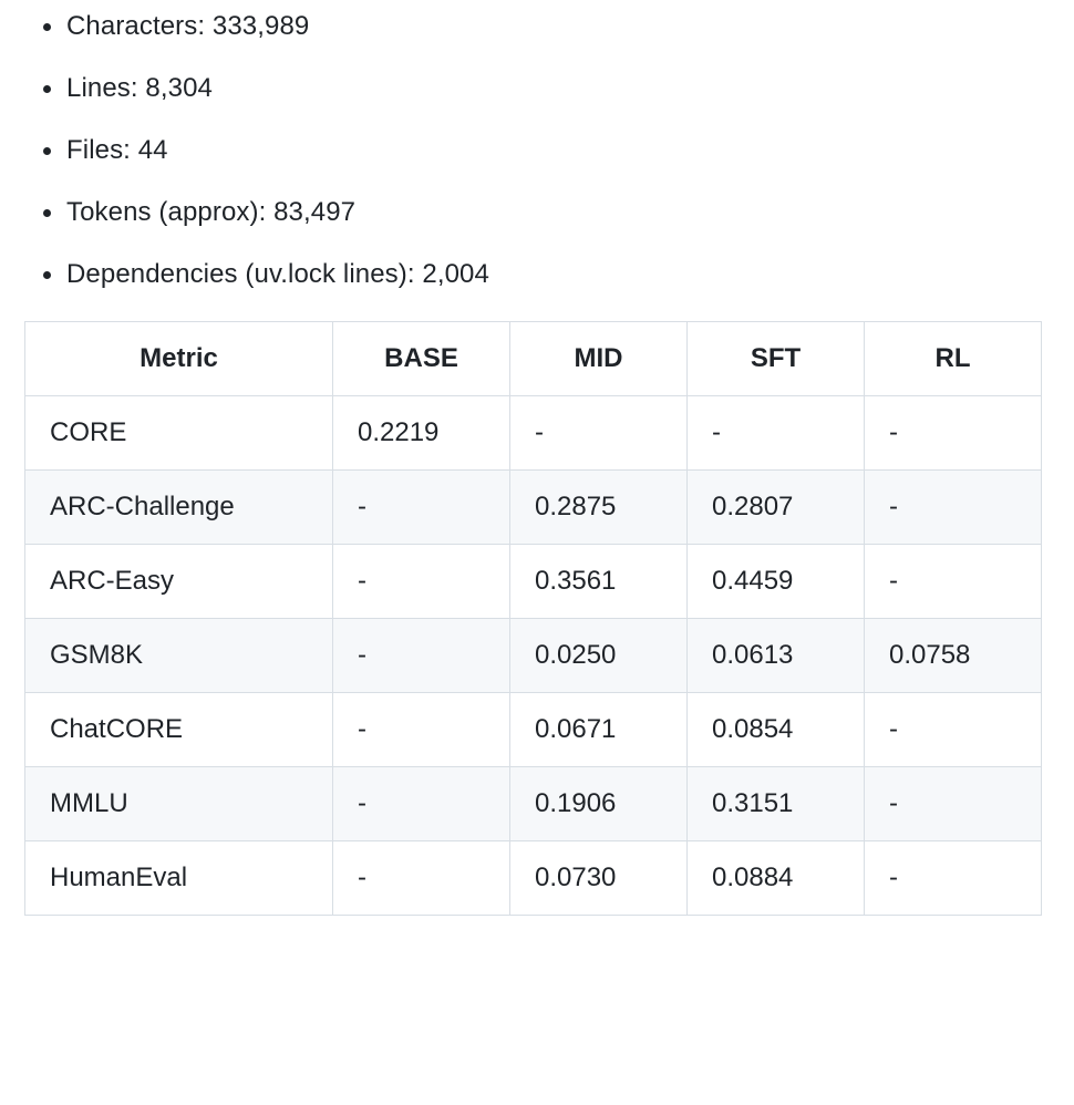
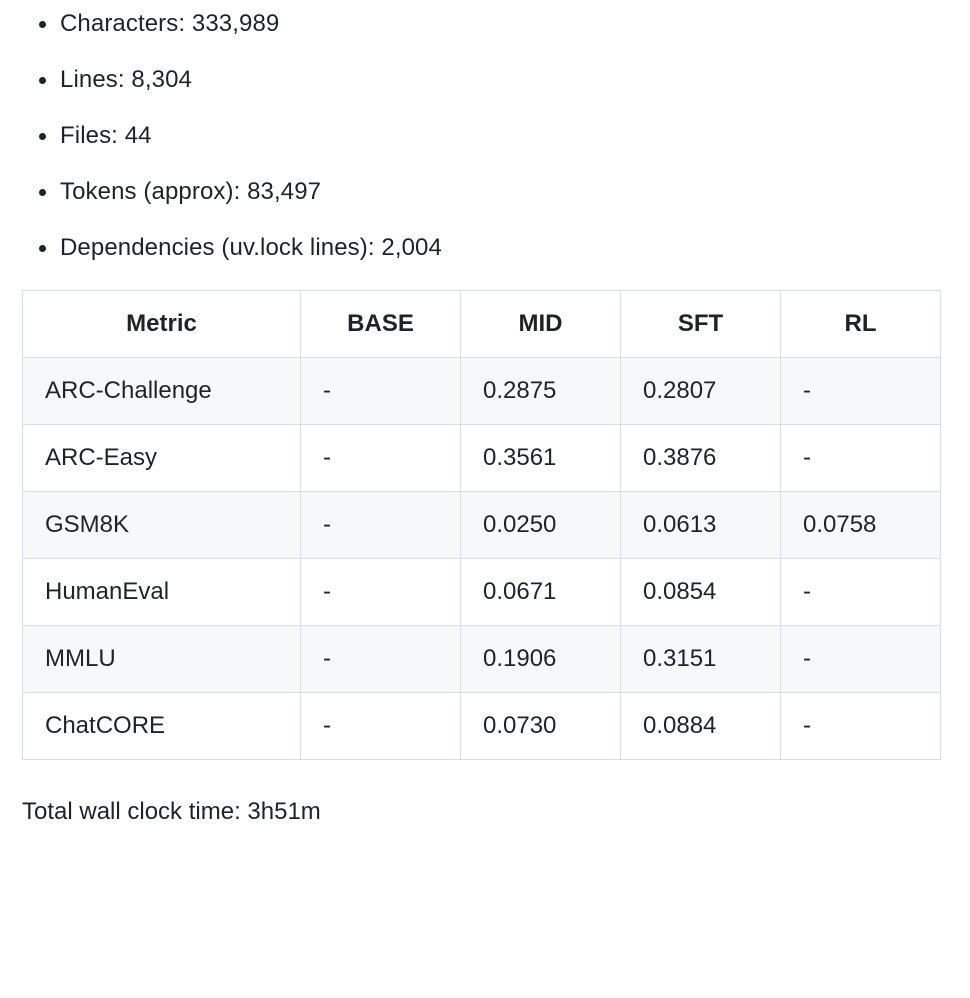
  Characters: 333,989
  Lines: 8,304
  Files: 44
  Tokens (approx): 83,497
  Dependencies (uv.lock lines): 2,004
  Metric	BASE	MID	SFT	RL
- CORE	0.2219	-	-	-
  ARC-Challenge	-	0.2875	0.2807	-
- ARC-Easy	-	0.3561	0.4459	-
+ ARC-Easy	-	0.3561	0.3876	-
  GSM8K	-	0.0250	0.0613	0.0758
- ChatCORE	-	0.0671	0.0854	-
+ HumanEval	-	0.0671	0.0854	-
  MMLU	-	0.1906	0.3151	-
- HumanEval	-	0.0730	0.0884	-
+ ChatCORE	-	0.0730	0.0884	-
+ Total wall clock time: 3h51m
